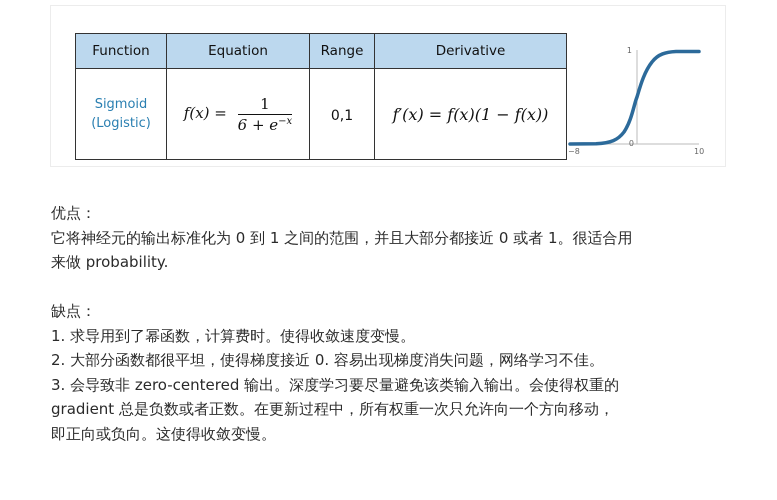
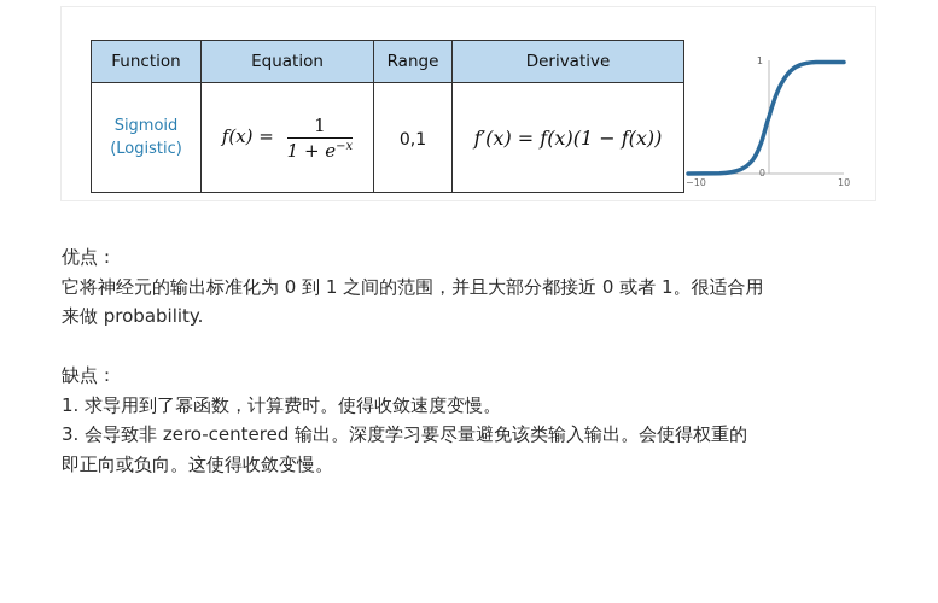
  Function	Equation	Range	Derivative
- Sigmoid (Logistic)	f(x) = 1 6 + e−x	0,1	f′(x) = f(x)(1 − f(x))
+ Sigmoid (Logistic)	f(x) = 1 1 + e−x	0,1	f′(x) = f(x)(1 − f(x))
  1
  0
- −8
+ −10
  10
  优点：
  它将神经元的输出标准化为 0 到 1 之间的范围，并且大部分都接近 0 或者 1。很适合用
  来做 probability.
  缺点：
  1. 求导用到了幂函数，计算费时。使得收敛速度变慢。
- 2. 大部分函数都很平坦，使得梯度接近 0. 容易出现梯度消失问题，网络学习不佳。
  3. 会导致非 zero-centered 输出。深度学习要尽量避免该类输入输出。会使得权重的
- gradient 总是负数或者正数。在更新过程中，所有权重一次只允许向一个方向移动，
  即正向或负向。这使得收敛变慢。
